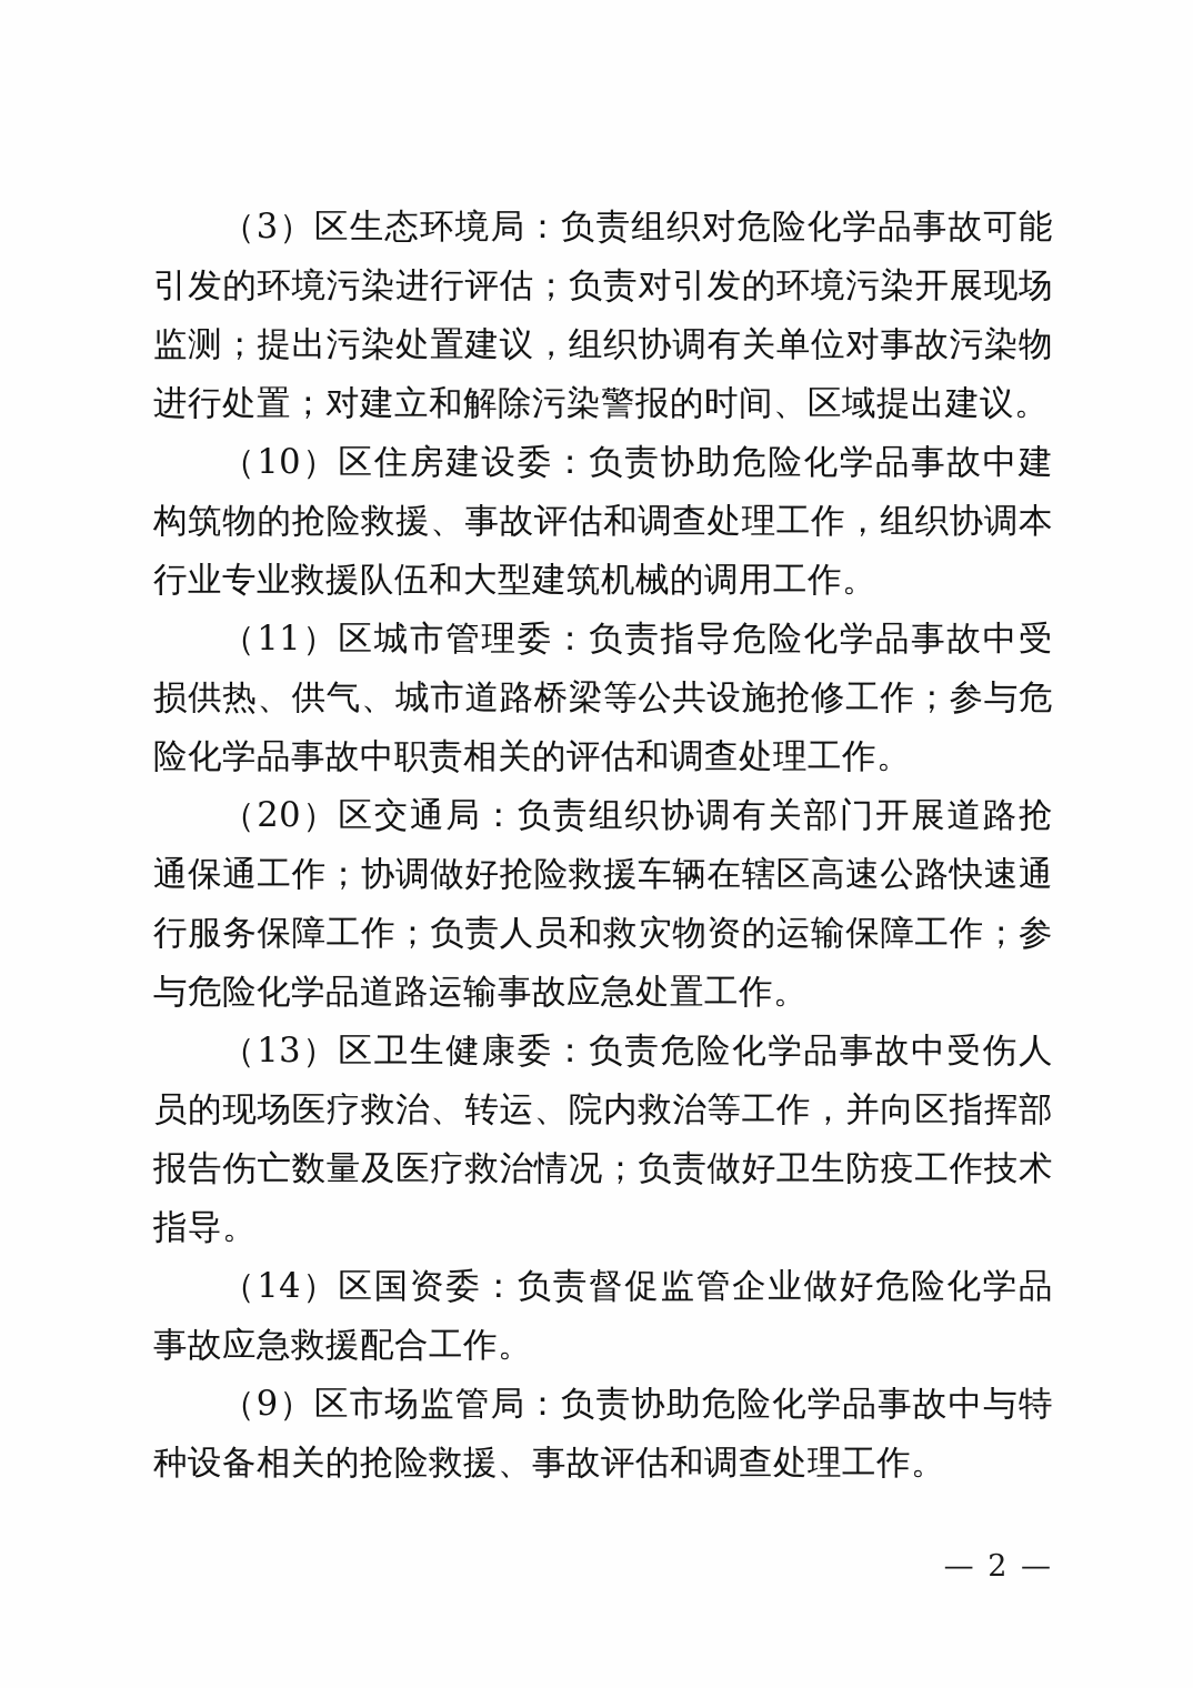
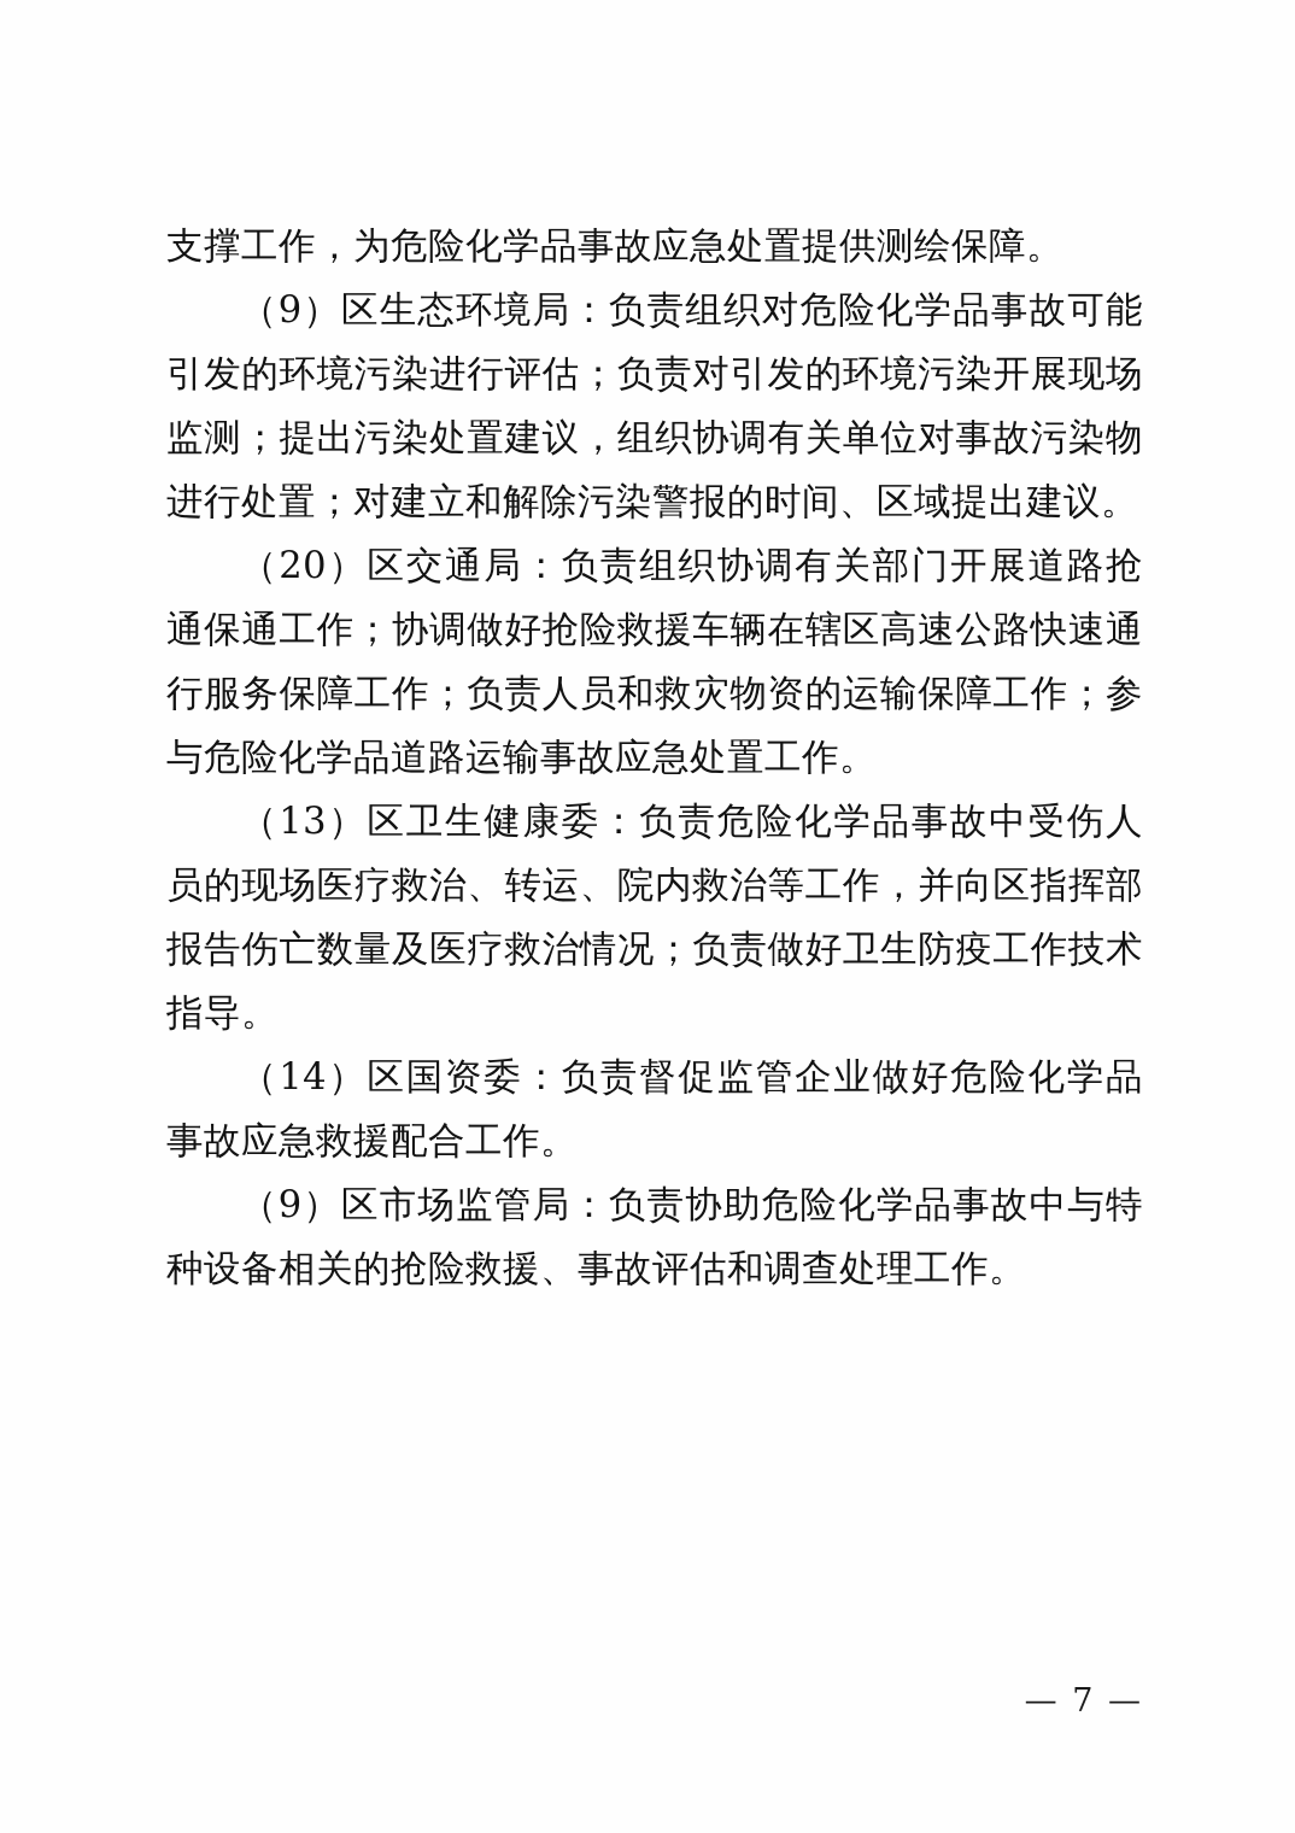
+ 支撑工作，为危险化学品事故应急处置提供测绘保障。
- （3）区生态环境局：负责组织对危险化学品事故可能引发的环境污染进行评估；负责对引发的环境污染开展现场监测；提出污染处置建议，组织协调有关单位对事故污染物进行处置；对建立和解除污染警报的时间、区域提出建议。
+ （9）区生态环境局：负责组织对危险化学品事故可能引发的环境污染进行评估；负责对引发的环境污染开展现场监测；提出污染处置建议，组织协调有关单位对事故污染物进行处置；对建立和解除污染警报的时间、区域提出建议。
- （10）区住房建设委：负责协助危险化学品事故中建构筑物的抢险救援、事故评估和调查处理工作，组织协调本行业专业救援队伍和大型建筑机械的调用工作。
- （11）区城市管理委：负责指导危险化学品事故中受损供热、供气、城市道路桥梁等公共设施抢修工作；参与危险化学品事故中职责相关的评估和调查处理工作。
  （20）区交通局：负责组织协调有关部门开展道路抢通保通工作；协调做好抢险救援车辆在辖区高速公路快速通行服务保障工作；负责人员和救灾物资的运输保障工作；参与危险化学品道路运输事故应急处置工作。
  （13）区卫生健康委：负责危险化学品事故中受伤人员的现场医疗救治、转运、院内救治等工作，并向区指挥部报告伤亡数量及医疗救治情况；负责做好卫生防疫工作技术指导。
  （14）区国资委：负责督促监管企业做好危险化学品事故应急救援配合工作。
  （9）区市场监管局：负责协助危险化学品事故中与特种设备相关的抢险救援、事故评估和调查处理工作。
- — 2 —
+ — 7 —
